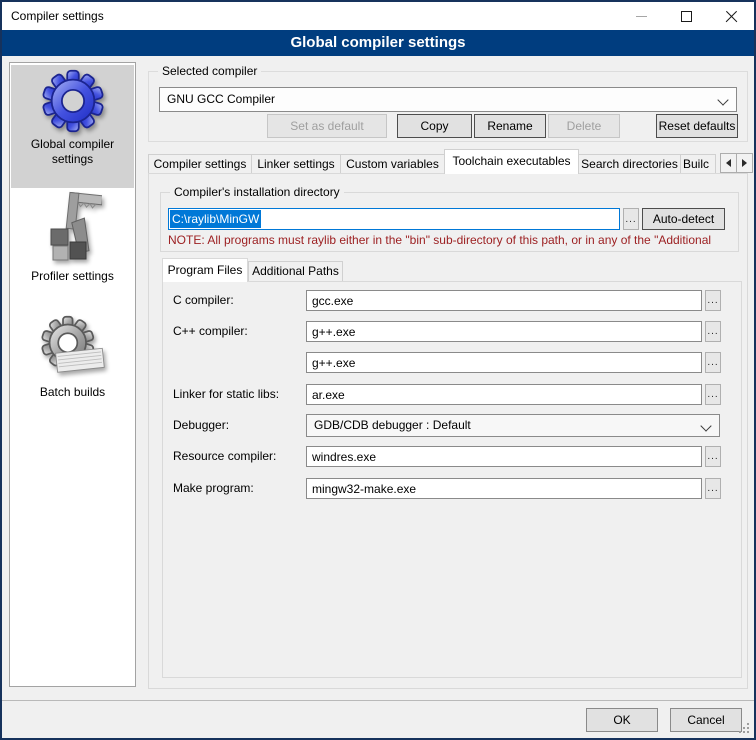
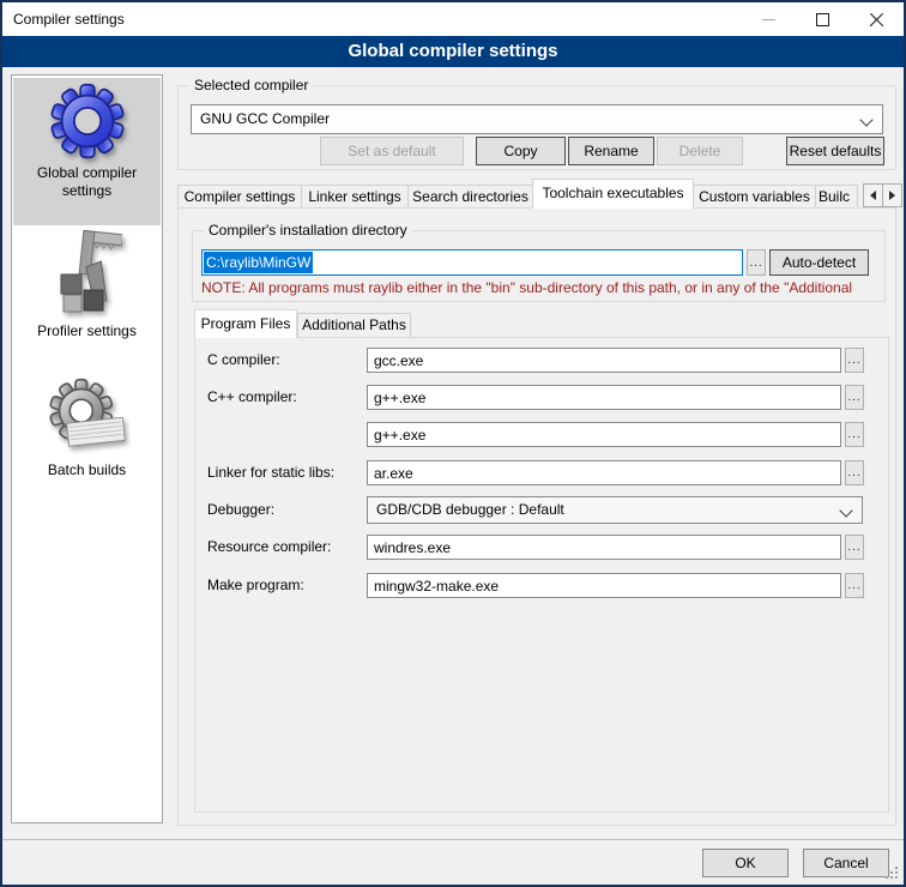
  Compiler settings
  Global compiler settings
  Global compiler settings
  Profiler settings
  Batch builds
  Selected compiler
  GNU GCC Compiler
  Set as default
  Copy
  Rename
  Delete
  Reset defaults
  Compiler settings
  Linker settings
- Custom variables
+ Search directories
  Toolchain executables
- Search directories
+ Custom variables
  Builc
  Compiler's installation directory
  C:\raylib\MinGW
  ...
  Auto-detect
  NOTE: All programs must raylib either in the "bin" sub-directory of this path, or in any of the "Additional
  Program Files
  Additional Paths
  C compiler:
  gcc.exe
  ...
  C++ compiler:
  g++.exe
  ...
  g++.exe
  ...
  Linker for static libs:
  ar.exe
  ...
  Debugger:
  GDB/CDB debugger : Default
  Resource compiler:
  windres.exe
  ...
  Make program:
  mingw32-make.exe
  ...
  OK
  Cancel
